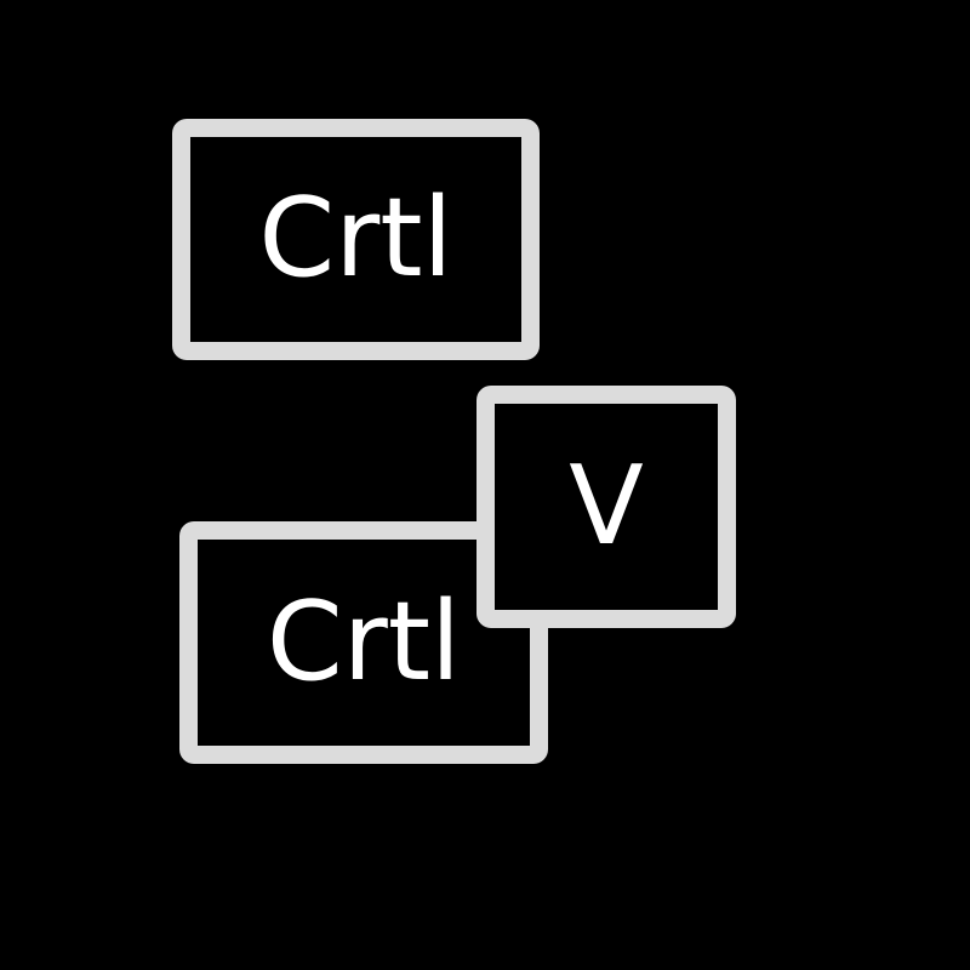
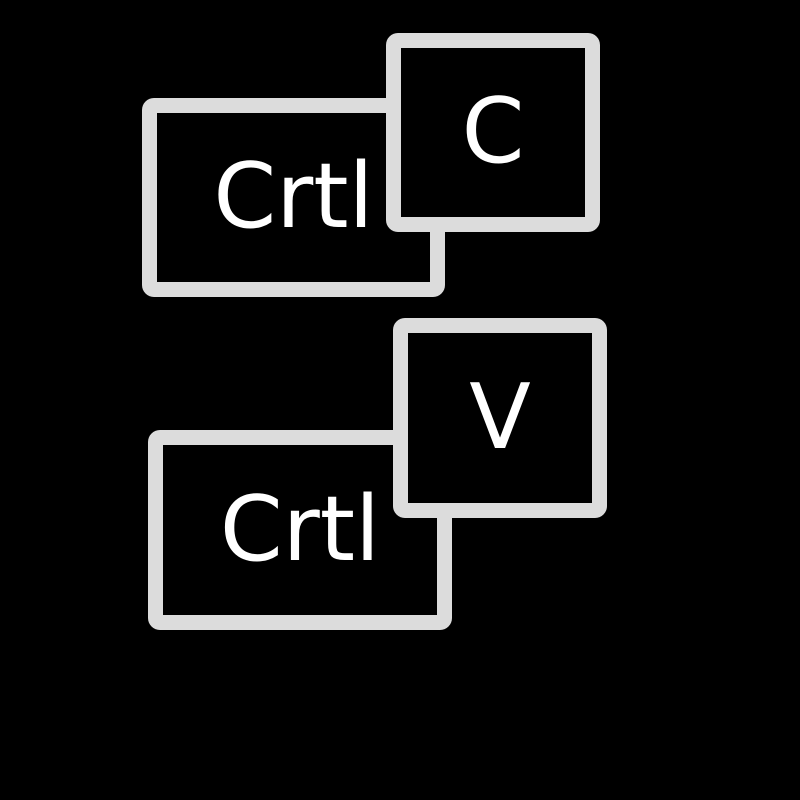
  Crtl
+ C
  V
  Crtl
